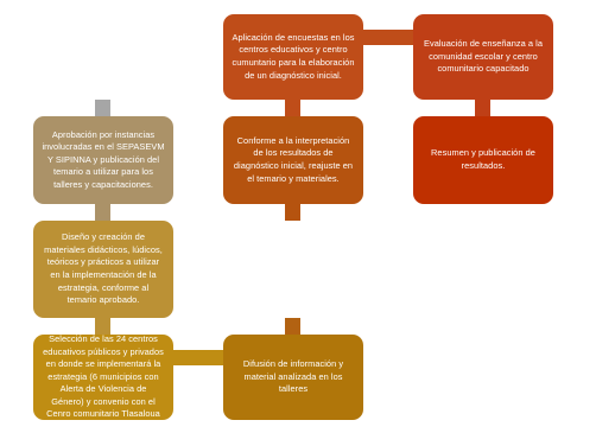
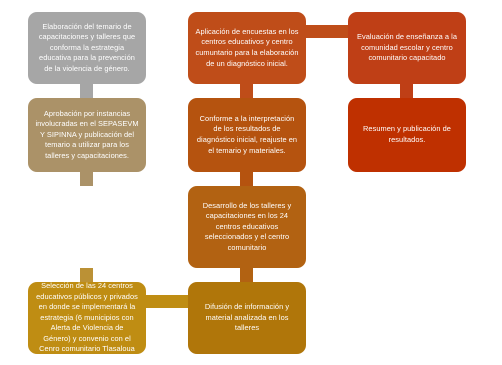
+ Elaboración del temario de
+ capacitaciones y talleres que
+ conforma la estrategia
+ educativa para la prevención
+ de la violencia de género.
  Aprobación por instancias
  involucradas en el SEPASEVM
  Y SIPINNA y publicación del
  temario a utilizar para los
  talleres y capacitaciones.
- Diseño y creación de
- materiales didácticos, lúdicos,
- teóricos y prácticos a utilizar
- en la implementación de la
- estrategia, conforme al
- temario aprobado.
  Selección de las 24 centros
  educativos públicos y privados
  en donde se implementará la
  estrategia (6 municipios con
  Alerta de Violencia de
  Género) y convenio con el
  Cenro comunitario Tlasaloua
  Aplicación de encuestas en los
  centros educativos y centro
  cumuntario para la elaboración
  de un diagnóstico inicial.
  Conforme a la interpretación
  de los resultados de
  diagnóstico inicial, reajuste en
  el temario y materiales.
+ Desarrollo de los talleres y
+ capacitaciones en los 24
+ centros educativos
+ seleccionados y el centro
+ comunitario
  Difusión de información y
  material analizada en los
  talleres
  Evaluación de enseñanza a la
  comunidad escolar y centro
  comunitario capacitado
  Resumen y publicación de
  resultados.
